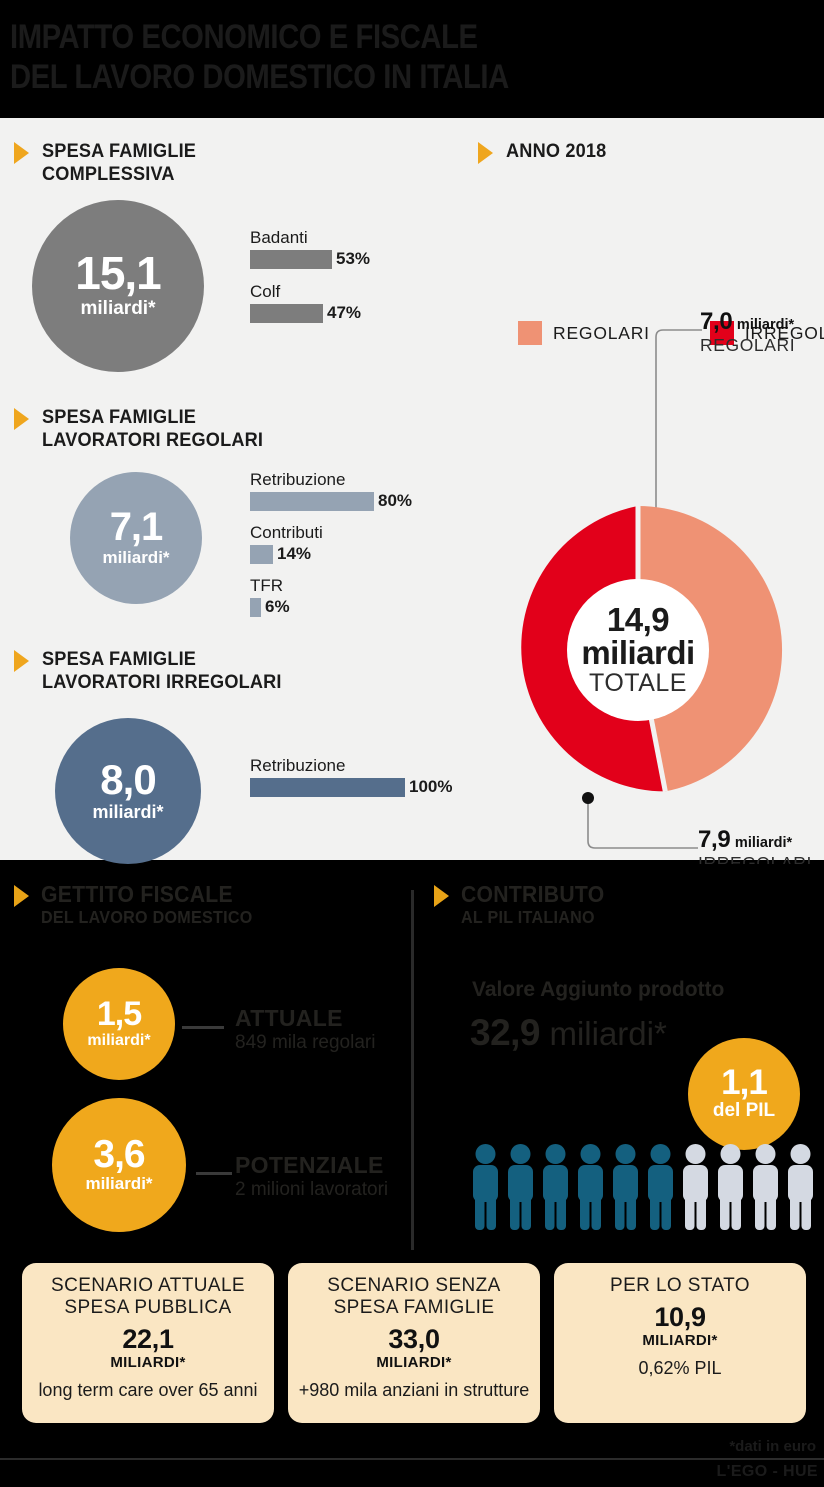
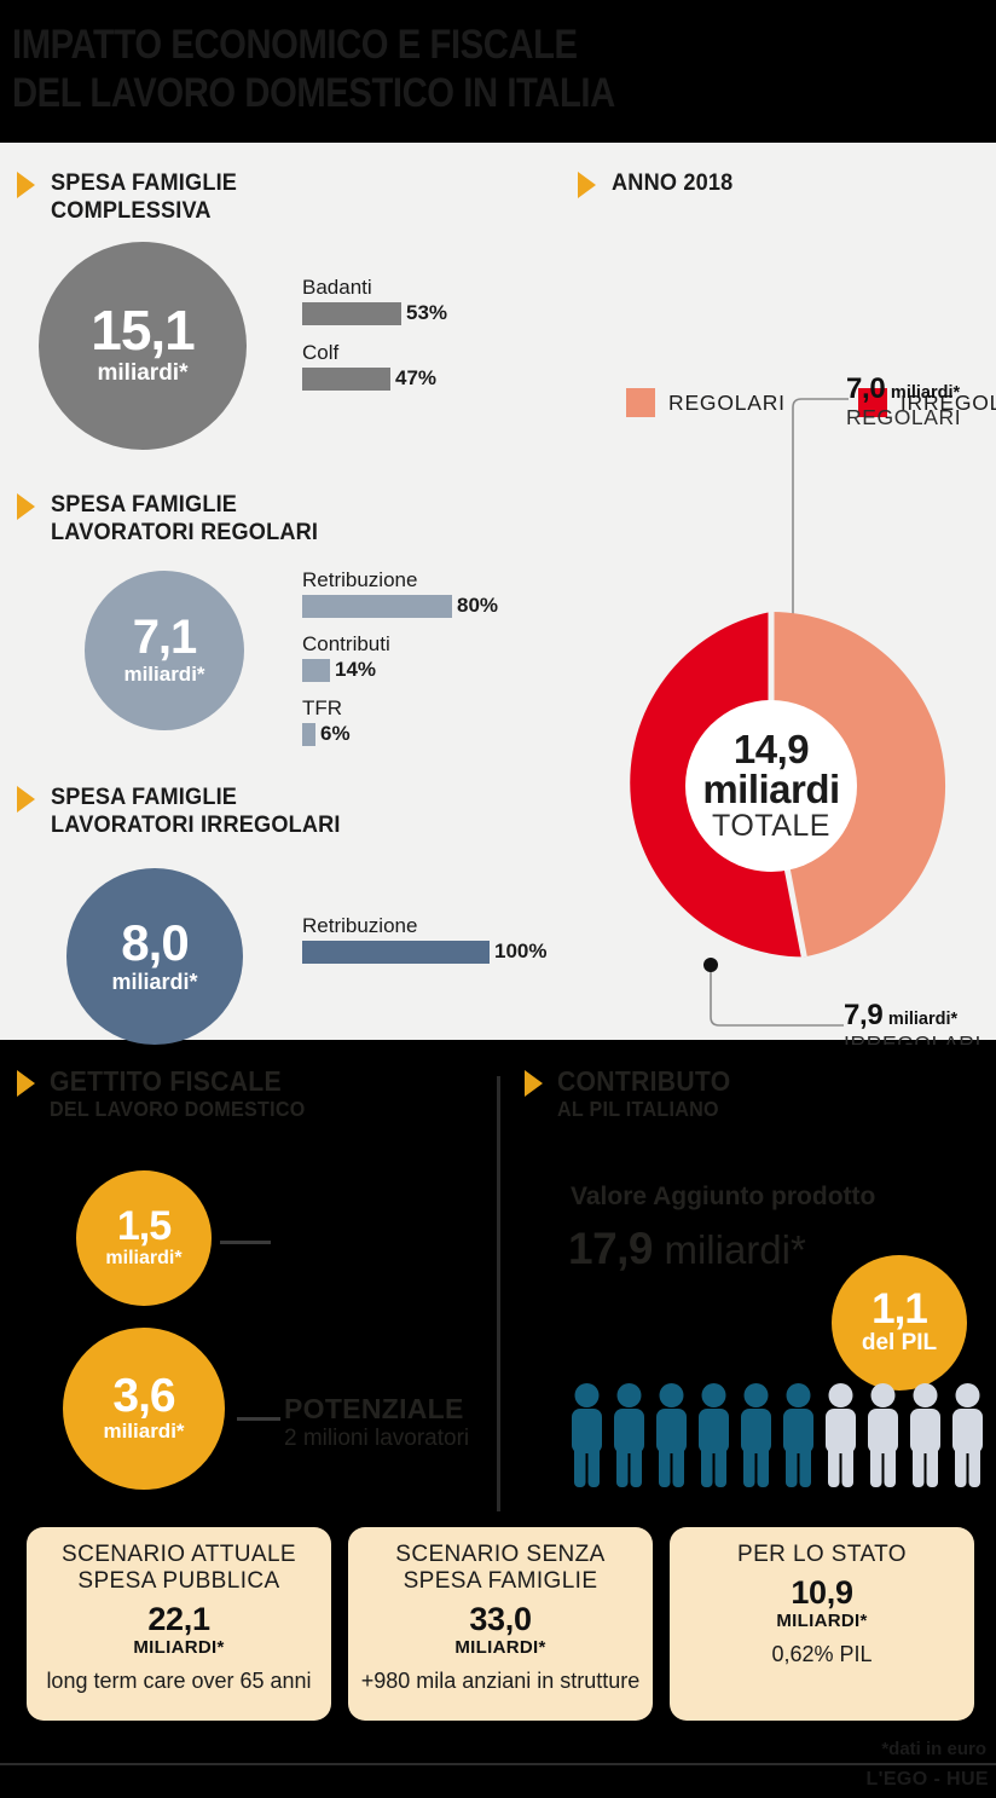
  IMPATTO ECONOMICO E FISCALE
  DEL LAVORO DOMESTICO IN ITALIA
  SPESA FAMIGLIE
  COMPLESSIVA
  15,1
  miliardi*
  Badanti
  53%
  Colf
  47%
  SPESA FAMIGLIE
  LAVORATORI REGOLARI
  7,1
  miliardi*
  Retribuzione
  80%
  Contributi
  14%
  TFR
  6%
  SPESA FAMIGLIE
  LAVORATORI IRREGOLARI
  8,0
  miliardi*
  Retribuzione
  100%
  ANNO 2018
  REGOLARI
  14,9
  miliardi
  TOTALE
  7,0 miliardi*
  REGOLARI
  7,9 miliardi*
  IRREGOLARI
  GETTITO FISCALE
  DEL LAVORO DOMESTICO
  1,5
  miliardi*
- ATTUALE
- 849 mila regolari
  3,6
  miliardi*
  POTENZIALE
  2 milioni lavoratori
  CONTRIBUTO
  AL PIL ITALIANO
  Valore Aggiunto prodotto
- 32,9 miliardi*
+ 17,9 miliardi*
  1,1
  del PIL
  SCENARIO ATTUALE
  SPESA PUBBLICA
  22,1
  MILIARDI*
  long term care over 65 anni
  SCENARIO SENZA
  SPESA FAMIGLIE
  33,0
  MILIARDI*
  +980 mila anziani in strutture
  PER LO STATO
  10,9
  MILIARDI*
  0,62% PIL
  *dati in euro
  L'EGO - HUE
